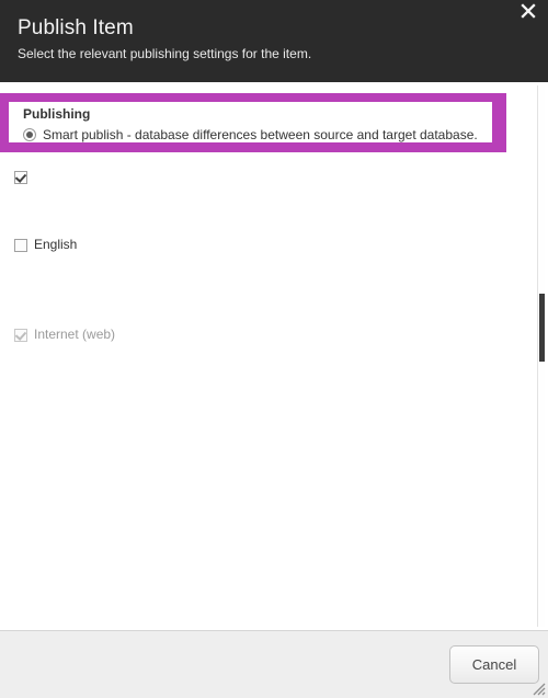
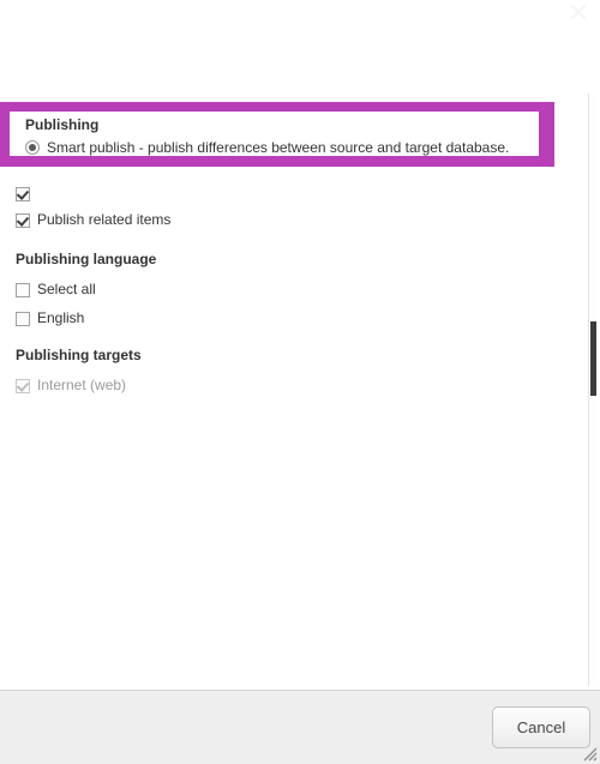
- Publish Item
- Select the relevant publishing settings for the item.
  Publishing
- Smart publish - database differences between source and target database.
+ Smart publish - publish differences between source and target database.
+ Publish related items
+ Publishing language
+ Select all
  English
+ Publishing targets
  Internet (web)
  Cancel
